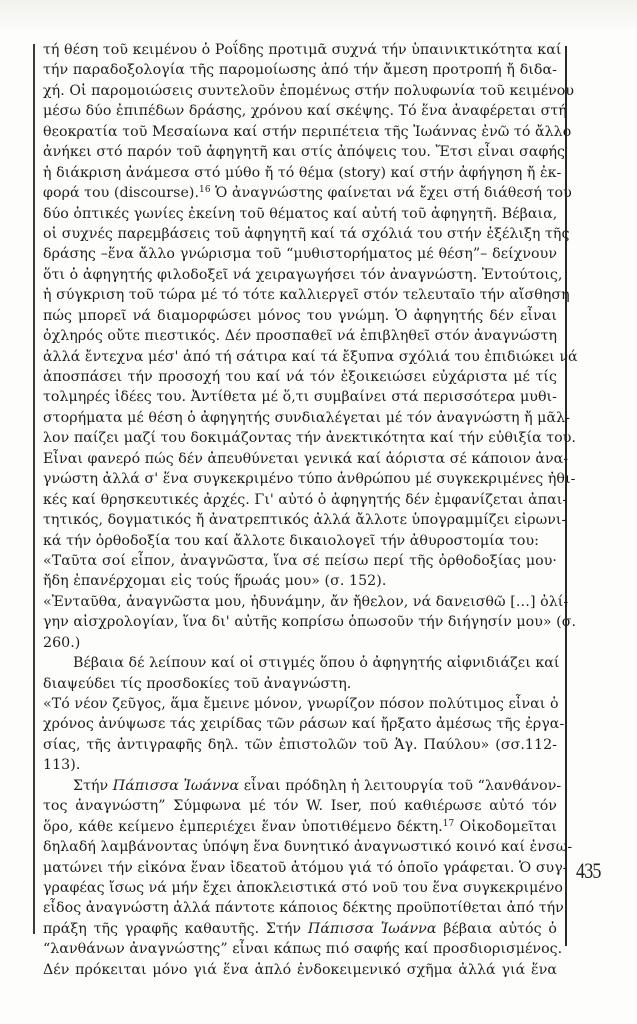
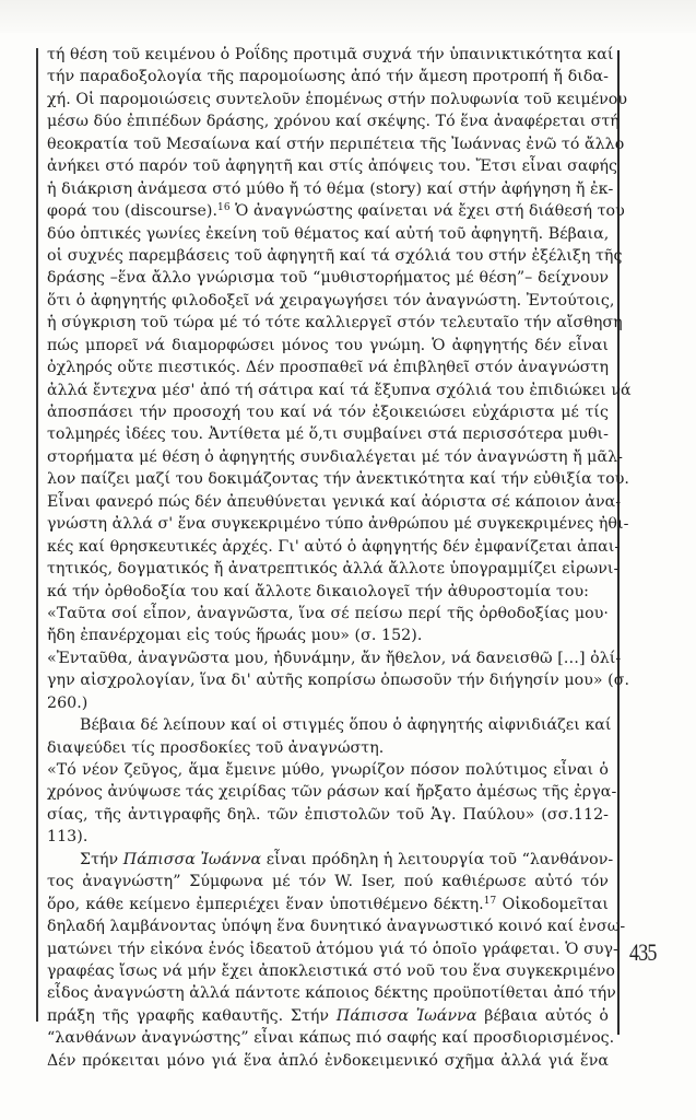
  τή θέση τοῦ κειμένου ὁ Ροΐδης προτιμᾶ συχνά τήν ὑπαινικτικότητα καί
  τήν παραδοξολογία τῆς παρομοίωσης ἀπό τήν ἄμεση προτροπή ἤ διδα-
  χή. Οἱ παρομοιώσεις συντελοῦν ἑπομένως στήν πολυφωνία τοῦ κειμένου
  μέσω δύο ἐπιπέδων δράσης, χρόνου καί σκέψης. Τό ἕνα ἀναφέρεται στή
  θεοκρατία τοῦ Μεσαίωνα καί στήν περιπέτεια τῆς Ἰωάννας ἐνῶ τό ἄλλο
  ἀνήκει στό παρόν τοῦ ἀφηγητῆ και στίς ἀπόψεις του. Ἔτσι εἶναι σαφής
  ἡ διάκριση ἀνάμεσα στό μύθο ἤ τό θέμα (story) καί στήν ἀφήγηση ἤ ἐκ-
  φορά του (discourse).16 Ὁ ἀναγνώστης φαίνεται νά ἔχει στή διάθεσή του
  δύο ὀπτικές γωνίες ἐκείνη τοῦ θέματος καί αὐτή τοῦ ἀφηγητῆ. Βέβαια,
  οἱ συχνές παρεμβάσεις τοῦ ἀφηγητῆ καί τά σχόλιά του στήν ἐξέλιξη τῆς
  δράσης –ἕνα ἄλλο γνώρισμα τοῦ “μυθιστορήματος μέ θέση”– δείχνουν
  ὅτι ὁ ἀφηγητής φιλοδοξεῖ νά χειραγωγήσει τόν ἀναγνώστη. Ἐντούτοις,
  ἡ σύγκριση τοῦ τώρα μέ τό τότε καλλιεργεῖ στόν τελευταῖο τήν αἴσθηση
  πώς μπορεῖ νά διαμορφώσει μόνος του γνώμη. Ὁ ἀφηγητής δέν εἶναι
  ὀχληρός οὔτε πιεστικός. Δέν προσπαθεῖ νά ἐπιβληθεῖ στόν ἀναγνώστη
  ἀλλά ἔντεχνα μέσ' ἀπό τή σάτιρα καί τά ἔξυπνα σχόλιά του ἐπιδιώκει νά
  ἀποσπάσει τήν προσοχή του καί νά τόν ἐξοικειώσει εὐχάριστα μέ τίς
  τολμηρές ἰδέες του. Ἀντίθετα μέ ὅ,τι συμβαίνει στά περισσότερα μυθι-
  στορήματα μέ θέση ὁ ἀφηγητής συνδιαλέγεται μέ τόν ἀναγνώστη ἤ μᾶλ-
  λον παίζει μαζί του δοκιμάζοντας τήν ἀνεκτικότητα καί τήν εὐθιξία του.
  Εἶναι φανερό πώς δέν ἀπευθύνεται γενικά καί ἀόριστα σέ κάποιον ἀνα-
  γνώστη ἀλλά σ' ἕνα συγκεκριμένο τύπο ἀνθρώπου μέ συγκεκριμένες ἠθι-
  κές καί θρησκευτικές ἀρχές. Γι' αὐτό ὁ ἀφηγητής δέν ἐμφανίζεται ἀπαι-
  τητικός, δογματικός ἤ ἀνατρεπτικός ἀλλά ἄλλοτε ὑπογραμμίζει εἰρωνι-
  κά τήν ὀρθοδοξία του καί ἄλλοτε δικαιολογεῖ τήν ἀθυροστομία του:
  «Ταῦτα σοί εἶπον, ἀναγνῶστα, ἵνα σέ πείσω περί τῆς ὀρθοδοξίας μου·
  ἤδη ἐπανέρχομαι εἰς τούς ἥρωάς μου» (σ. 152).
  «Ἐνταῦθα, ἀναγνῶστα μου, ἠδυνάμην, ἄν ἤθελον, νά δανεισθῶ […] ὀλί-
  γην αἰσχρολογίαν, ἵνα δι' αὐτῆς κοπρίσω ὁπωσοῦν τήν διήγησίν μου» (σ.
  260.)
  Βέβαια δέ λείπουν καί οἱ στιγμές ὅπου ὁ ἀφηγητής αἰφνιδιάζει καί
  διαψεύδει τίς προσδοκίες τοῦ ἀναγνώστη.
- «Τό νέον ζεῦγος, ἅμα ἔμεινε μόνον, γνωρίζον πόσον πολύτιμος εἶναι ὁ
+ «Τό νέον ζεῦγος, ἅμα ἔμεινε μύθο, γνωρίζον πόσον πολύτιμος εἶναι ὁ
  χρόνος ἀνύψωσε τάς χειρίδας τῶν ράσων καί ἤρξατο ἀμέσως τῆς ἐργα-
  σίας, τῆς ἀντιγραφῆς δηλ. τῶν ἐπιστολῶν τοῦ Ἁγ. Παύλου» (σσ.112-
  113).
  Στήν Πάπισσα Ἰωάννα εἶναι πρόδηλη ἡ λειτουργία τοῦ “λανθάνον-
  τος ἀναγνώστη” Σύμφωνα μέ τόν W. Iser, πού καθιέρωσε αὐτό τόν
  ὅρο, κάθε κείμενο ἐμπεριέχει ἕναν ὑποτιθέμενο δέκτη.17 Οἰκοδομεῖται
  δηλαδή λαμβάνοντας ὑπόψη ἕνα δυνητικό ἀναγνωστικό κοινό καί ἐνσω-
- ματώνει τήν εἰκόνα ἕναν ἰδεατοῦ ἀτόμου γιά τό ὁποῖο γράφεται. Ὁ συγ-
+ ματώνει τήν εἰκόνα ἑνός ἰδεατοῦ ἀτόμου γιά τό ὁποῖο γράφεται. Ὁ συγ-
  γραφέας ἴσως νά μήν ἔχει ἀποκλειστικά στό νοῦ του ἕνα συγκεκριμένο
  εἶδος ἀναγνώστη ἀλλά πάντοτε κάποιος δέκτης προϋποτίθεται ἀπό τήν
  πράξη τῆς γραφῆς καθαυτῆς. Στήν Πάπισσα Ἰωάννα βέβαια αὐτός ὁ
  “λανθάνων ἀναγνώστης” εἶναι κάπως πιό σαφής καί προσδιορισμένος.
  Δέν πρόκειται μόνο γιά ἕνα ἁπλό ἐνδοκειμενικό σχῆμα ἀλλά γιά ἕνα
  435
